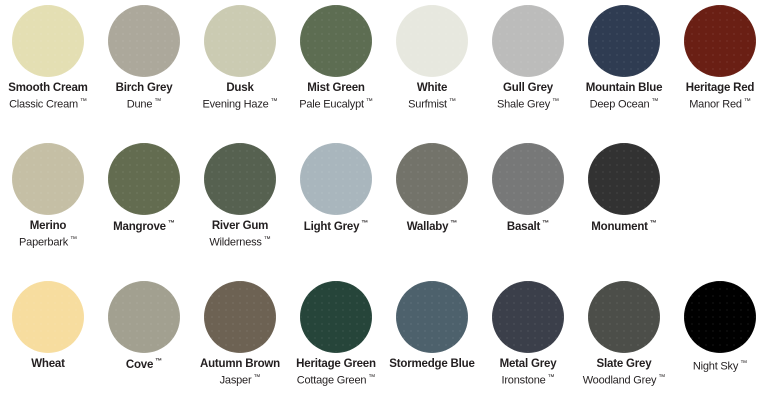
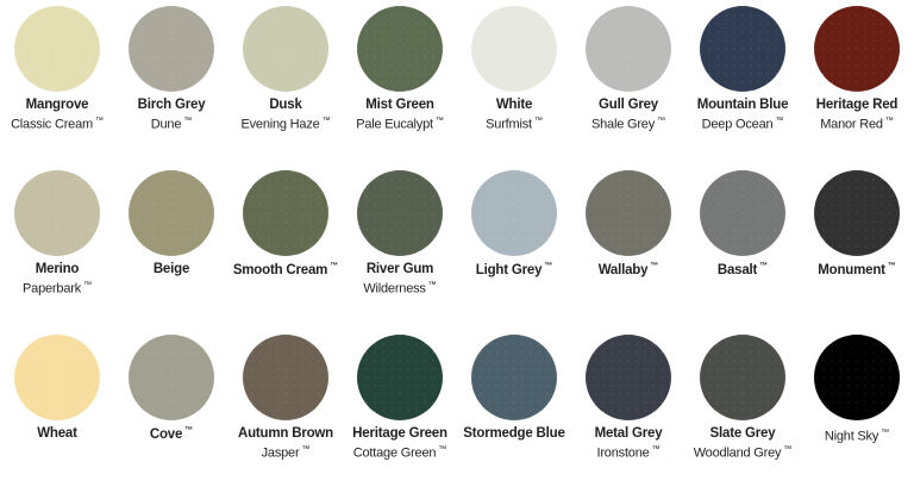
- Smooth Cream
+ Mangrove
  Classic Cream
  Birch Grey
  Dune
  Dusk
  Evening Haze
  Mist Green
  Pale Eucalypt
  White
  Surfmist
  Gull Grey
  Shale Grey
  Mountain Blue
  Deep Ocean
  Heritage Red
  Manor Red
  Merino
  Paperbark
+ Beige
- Mangrove
+ Smooth Cream
  River Gum
  Wilderness
  Light Grey
  Wallaby
  Basalt
  Monument
  Wheat
  Cove
  Autumn Brown
  Jasper
  Heritage Green
  Cottage Green
  Stormedge Blue
  Metal Grey
  Ironstone
  Slate Grey
  Woodland Grey
  Night Sky
